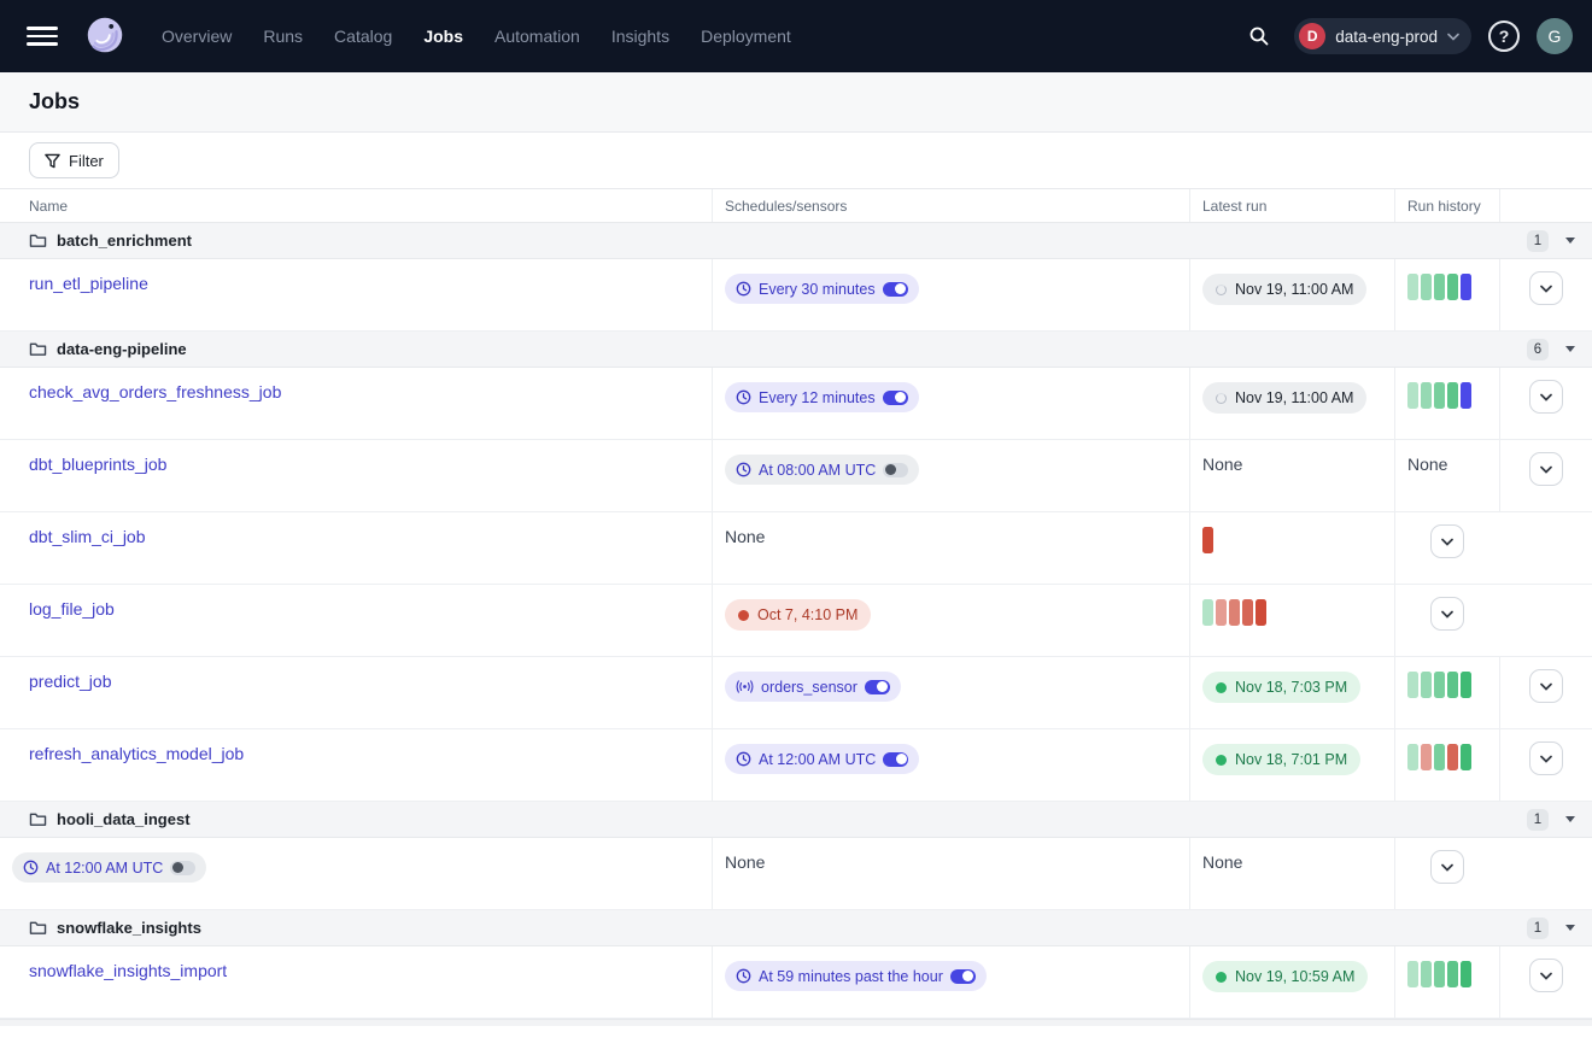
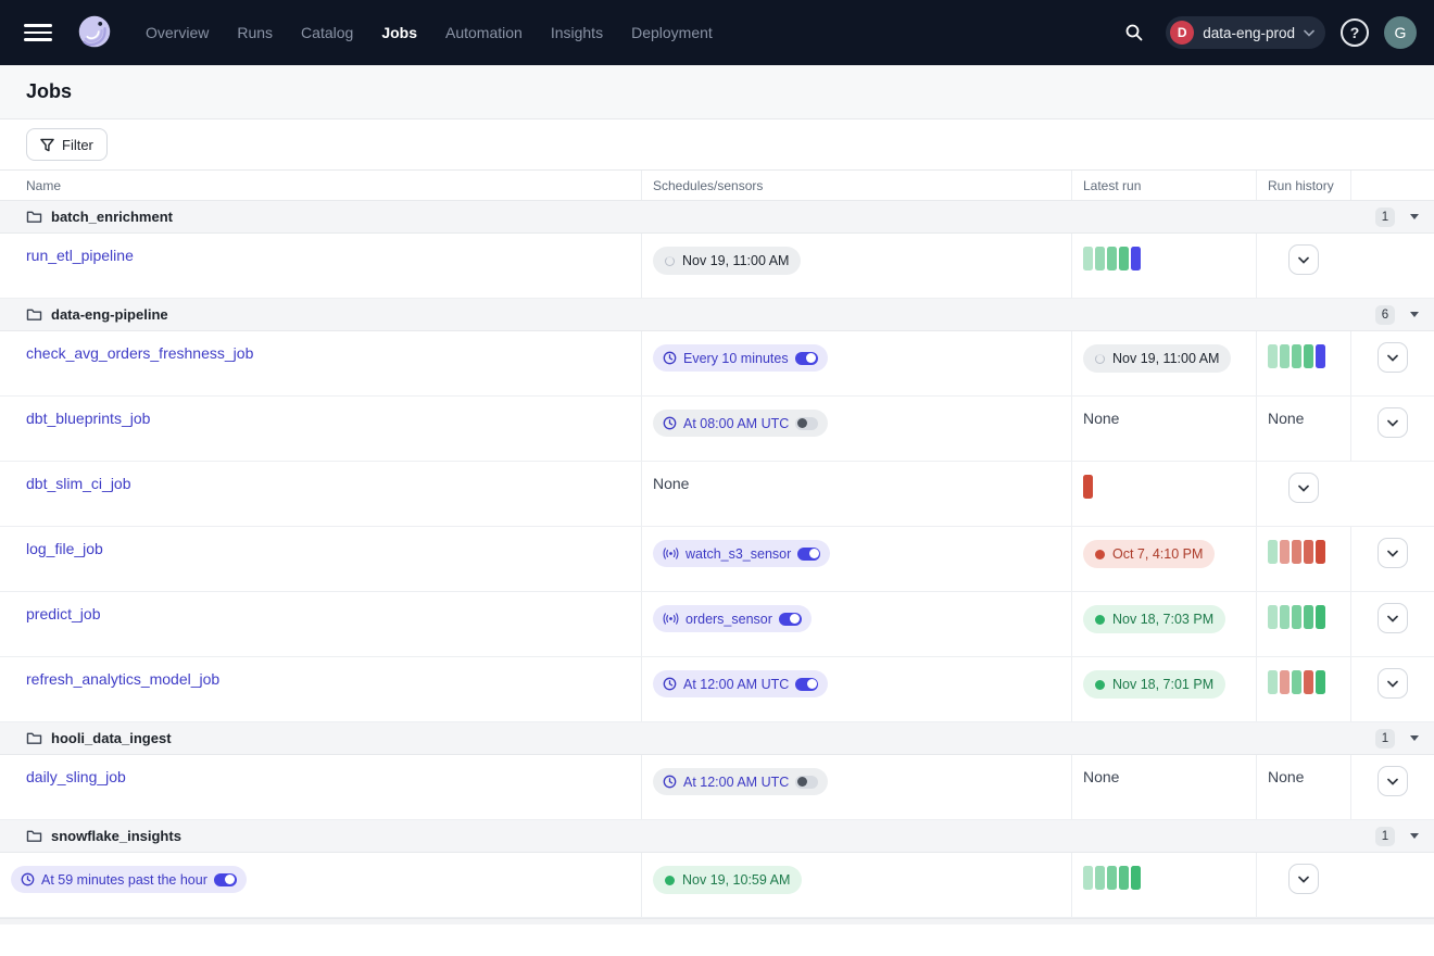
  Overview
  Runs
  Catalog
  Jobs
  Automation
  Insights
  Deployment
  D
  data-eng-prod
  ?
  G
  Jobs
  Filter
  Name
  Schedules/sensors
  Latest run
  Run history
  batch_enrichment
  1
  run_etl_pipeline
- Every 30 minutes
  Nov 19, 11:00 AM
  data-eng-pipeline
  6
  check_avg_orders_freshness_job
- Every 12 minutes
+ Every 10 minutes
  Nov 19, 11:00 AM
  dbt_blueprints_job
  At 08:00 AM UTC
  None
  None
  dbt_slim_ci_job
  None
  log_file_job
+ watch_s3_sensor
  Oct 7, 4:10 PM
  predict_job
  orders_sensor
  Nov 18, 7:03 PM
  refresh_analytics_model_job
  At 12:00 AM UTC
  Nov 18, 7:01 PM
  hooli_data_ingest
  1
+ daily_sling_job
  At 12:00 AM UTC
  None
  None
  snowflake_insights
  1
- snowflake_insights_import
  At 59 minutes past the hour
  Nov 19, 10:59 AM
